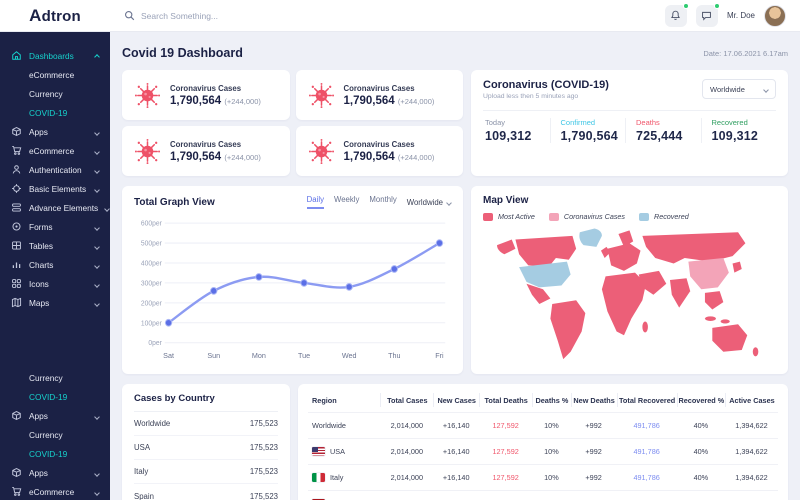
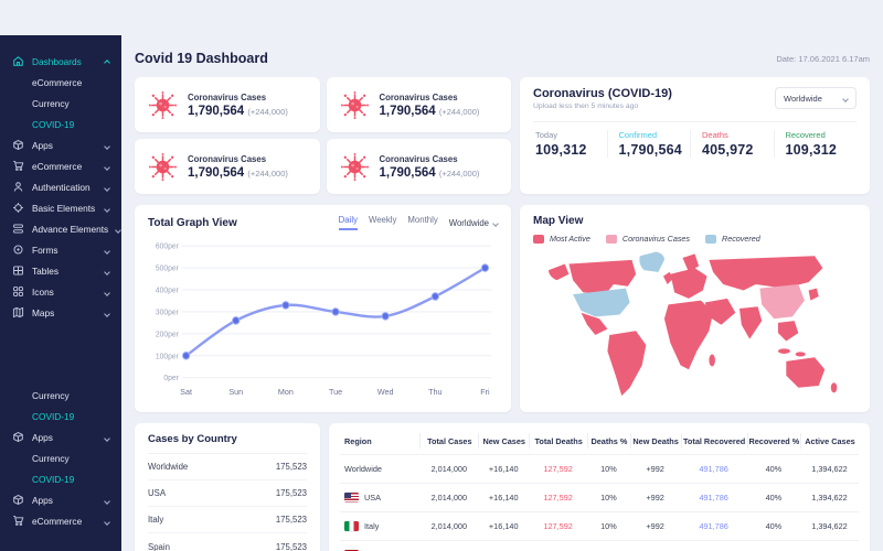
- Adtron
- Search Something...
- Mr. Doe
  Dashboards
  eCommerce
  Currency
  COVID-19
  Apps
  eCommerce
  Authentication
  Basic Elements
  Advance Elements
  Forms
  Tables
- Charts
  Icons
  Maps
  Currency
  COVID-19
  Apps
  Currency
  COVID-19
  Apps
  eCommerce
  Covid 19 Dashboard
  Date: 17.06.2021 6.17am
  Coronavirus Cases
  1,790,564 (+244,000)
  Coronavirus Cases
  1,790,564 (+244,000)
  Coronavirus Cases
  1,790,564 (+244,000)
  Coronavirus Cases
  1,790,564 (+244,000)
  Coronavirus (COVID-19)
  Worldwide
  Today
  109,312
  Confirmed
  1,790,564
  Deaths
- 725,444
+ 405,972
  Recovered
  109,312
  Total Graph View
  Daily
  Weekly
  Monthly
  Worldwide
  Sat
  Sun
  Mon
  Tue
  Wed
  Thu
  Fri
  Map View
  Most Active
  Coronavirus Cases
  Recovered
  Cases by Country
  Worldwide
  175,523
  USA
  175,523
  Italy
  175,523
  Spain
  175,523
  Region
  Total Cases
  New Cases
  Total Deaths
  Deaths %
  New Deaths
  Total Recovered
  Recovered %
  Active Cases
  Worldwide
  2,014,000
  +16,140
  127,592
  10%
  +992
  491,786
  40%
  1,394,622
  USA
  2,014,000
  +16,140
  127,592
  10%
  +992
  491,786
  40%
  1,394,622
  Italy
  2,014,000
  +16,140
  127,592
  10%
  +992
  491,786
  40%
  1,394,622
